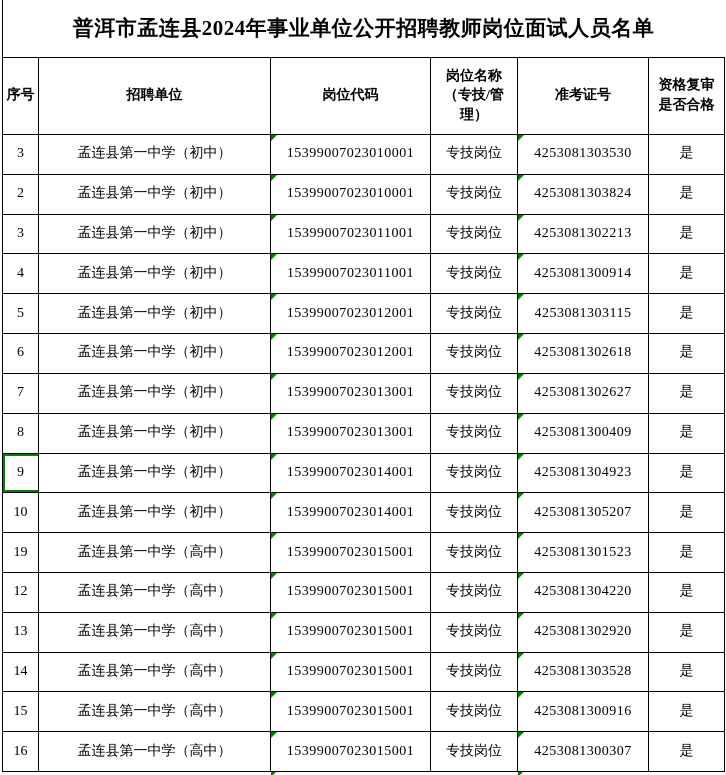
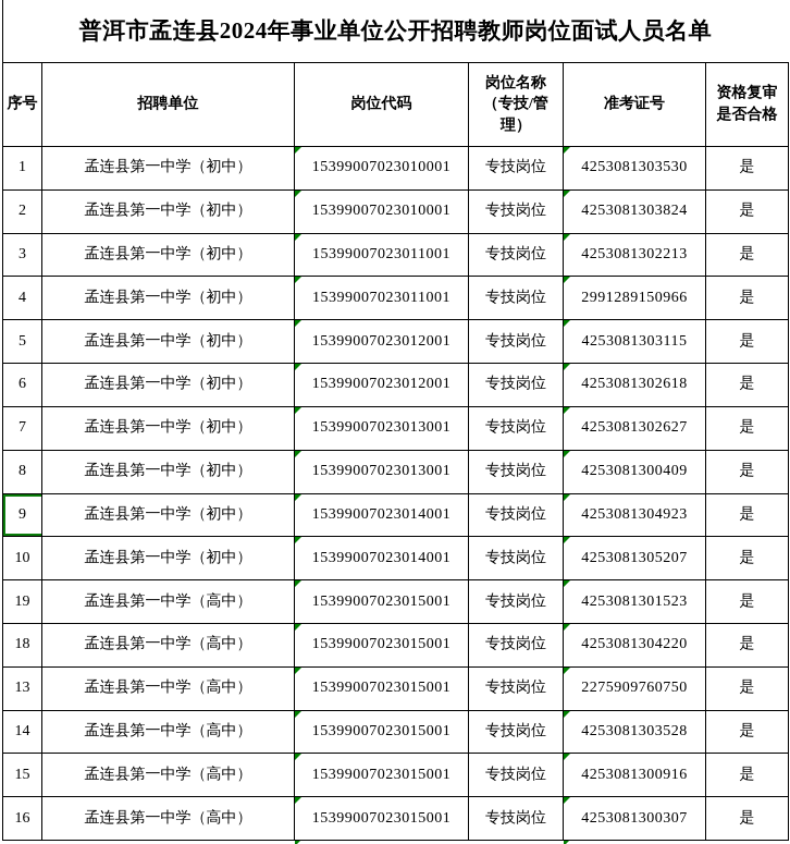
  普洱市孟连县2024年事业单位公开招聘教师岗位面试人员名单
  序号	招聘单位	岗位代码	岗位名称 （专技/管 理）	准考证号	资格复审 是否合格
- 3	孟连县第一中学（初中）	15399007023010001	专技岗位	4253081303530	是
+ 1	孟连县第一中学（初中）	15399007023010001	专技岗位	4253081303530	是
  2	孟连县第一中学（初中）	15399007023010001	专技岗位	4253081303824	是
  3	孟连县第一中学（初中）	15399007023011001	专技岗位	4253081302213	是
- 4	孟连县第一中学（初中）	15399007023011001	专技岗位	4253081300914	是
+ 4	孟连县第一中学（初中）	15399007023011001	专技岗位	2991289150966	是
  5	孟连县第一中学（初中）	15399007023012001	专技岗位	4253081303115	是
  6	孟连县第一中学（初中）	15399007023012001	专技岗位	4253081302618	是
  7	孟连县第一中学（初中）	15399007023013001	专技岗位	4253081302627	是
  8	孟连县第一中学（初中）	15399007023013001	专技岗位	4253081300409	是
  9	孟连县第一中学（初中）	15399007023014001	专技岗位	4253081304923	是
  10	孟连县第一中学（初中）	15399007023014001	专技岗位	4253081305207	是
  19	孟连县第一中学（高中）	15399007023015001	专技岗位	4253081301523	是
- 12	孟连县第一中学（高中）	15399007023015001	专技岗位	4253081304220	是
+ 18	孟连县第一中学（高中）	15399007023015001	专技岗位	4253081304220	是
- 13	孟连县第一中学（高中）	15399007023015001	专技岗位	4253081302920	是
+ 13	孟连县第一中学（高中）	15399007023015001	专技岗位	2275909760750	是
  14	孟连县第一中学（高中）	15399007023015001	专技岗位	4253081303528	是
  15	孟连县第一中学（高中）	15399007023015001	专技岗位	4253081300916	是
  16	孟连县第一中学（高中）	15399007023015001	专技岗位	4253081300307	是
